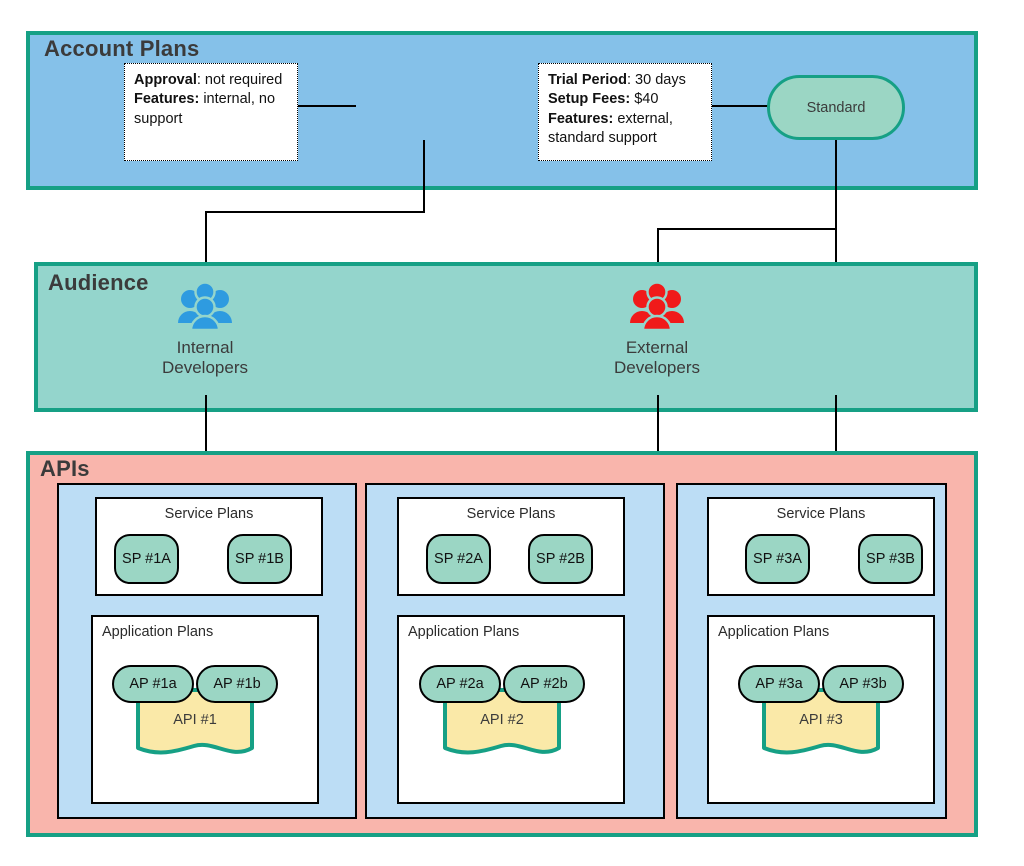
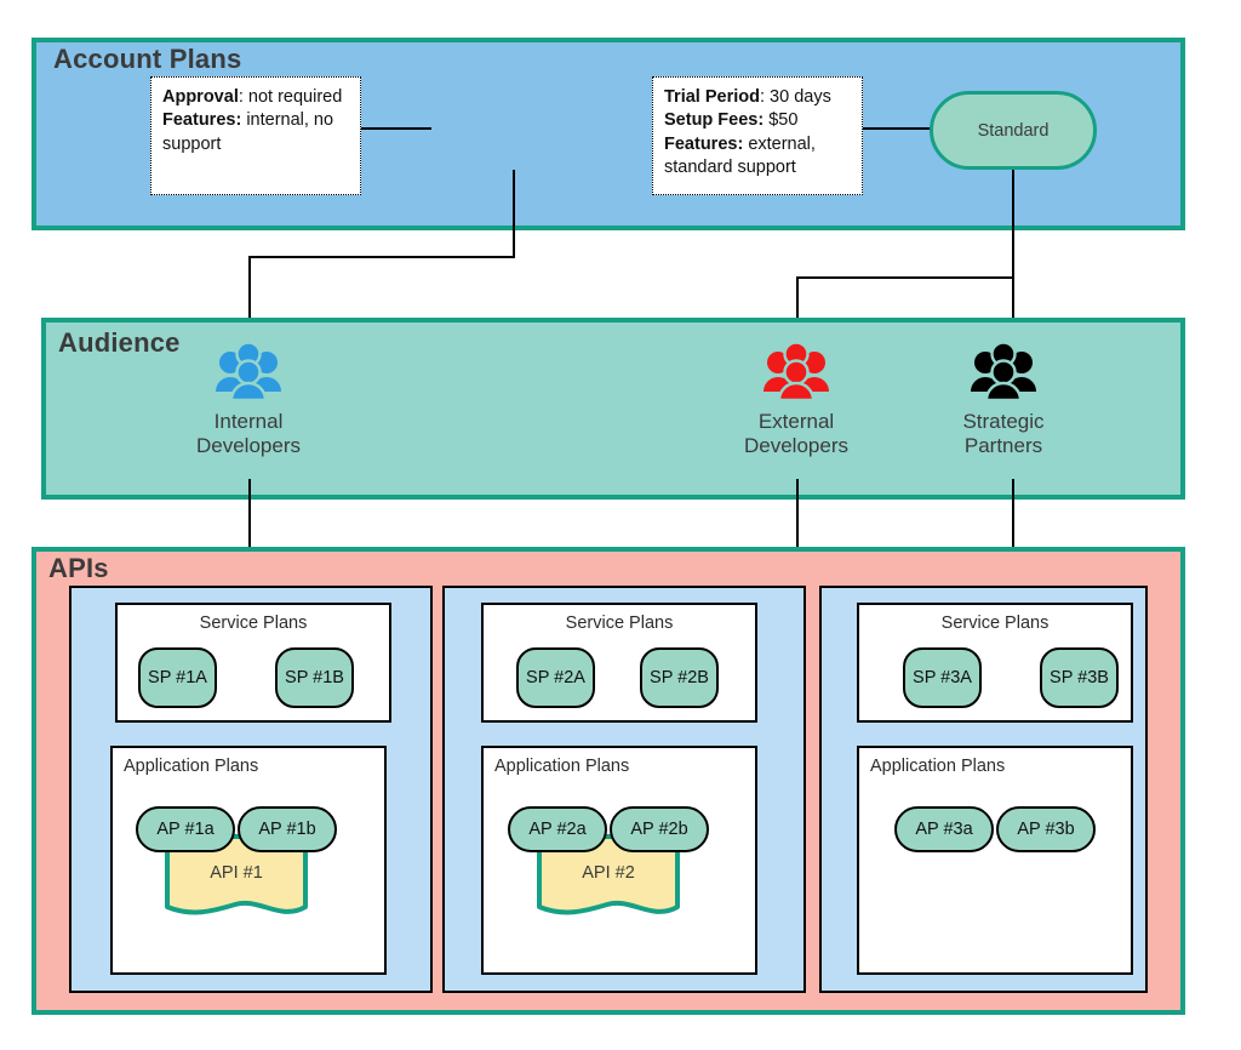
  Account Plans
  Approval: not required
  Features: internal, no support
  Trial Period: 30 days
- Setup Fees: $40
+ Setup Fees: $50
  Features: external, standard support
  Standard
  Audience
  Internal
  Developers
  External
  Developers
+ Strategic
+ Partners
  APIs
  Service Plans
  SP #1A
  SP #1B
  Application Plans
  API #1
  AP #1a
  AP #1b
  Service Plans
  SP #2A
  SP #2B
  Application Plans
  API #2
  AP #2a
  AP #2b
  Service Plans
  SP #3A
  SP #3B
  Application Plans
- API #3
  AP #3a
  AP #3b
